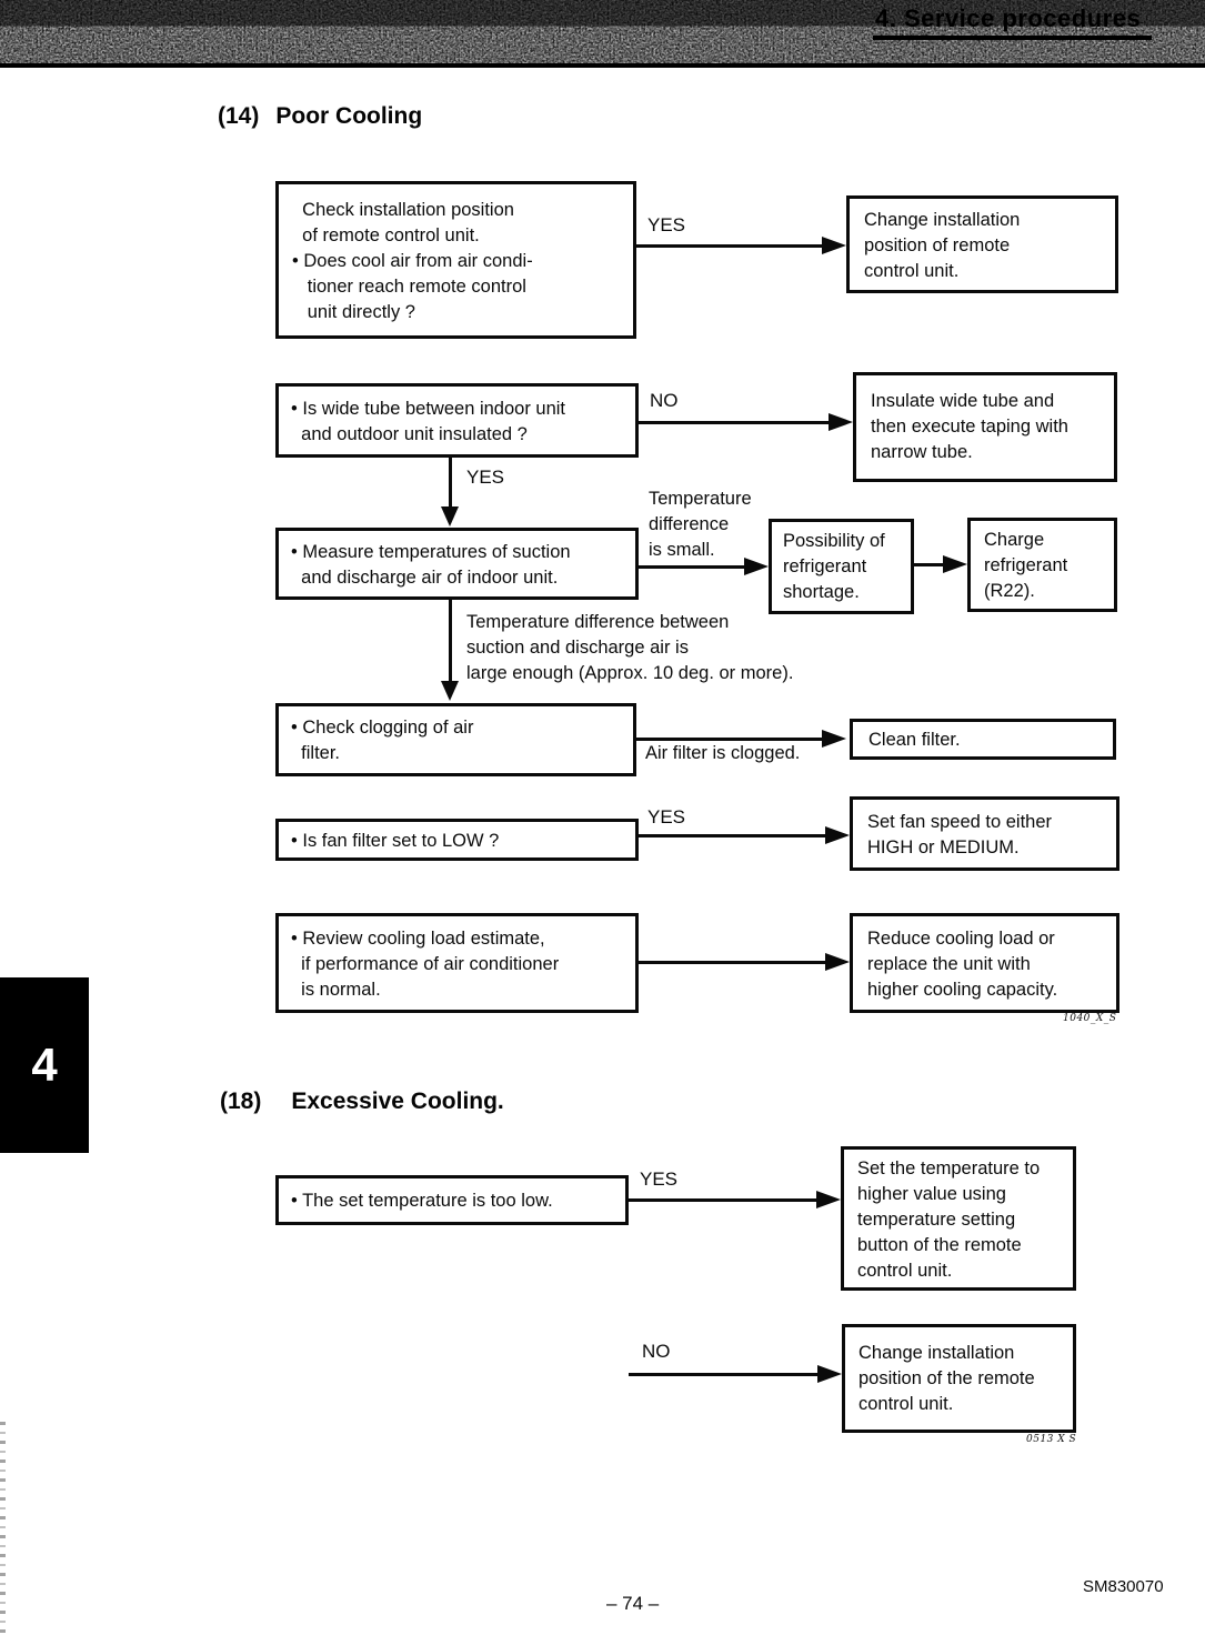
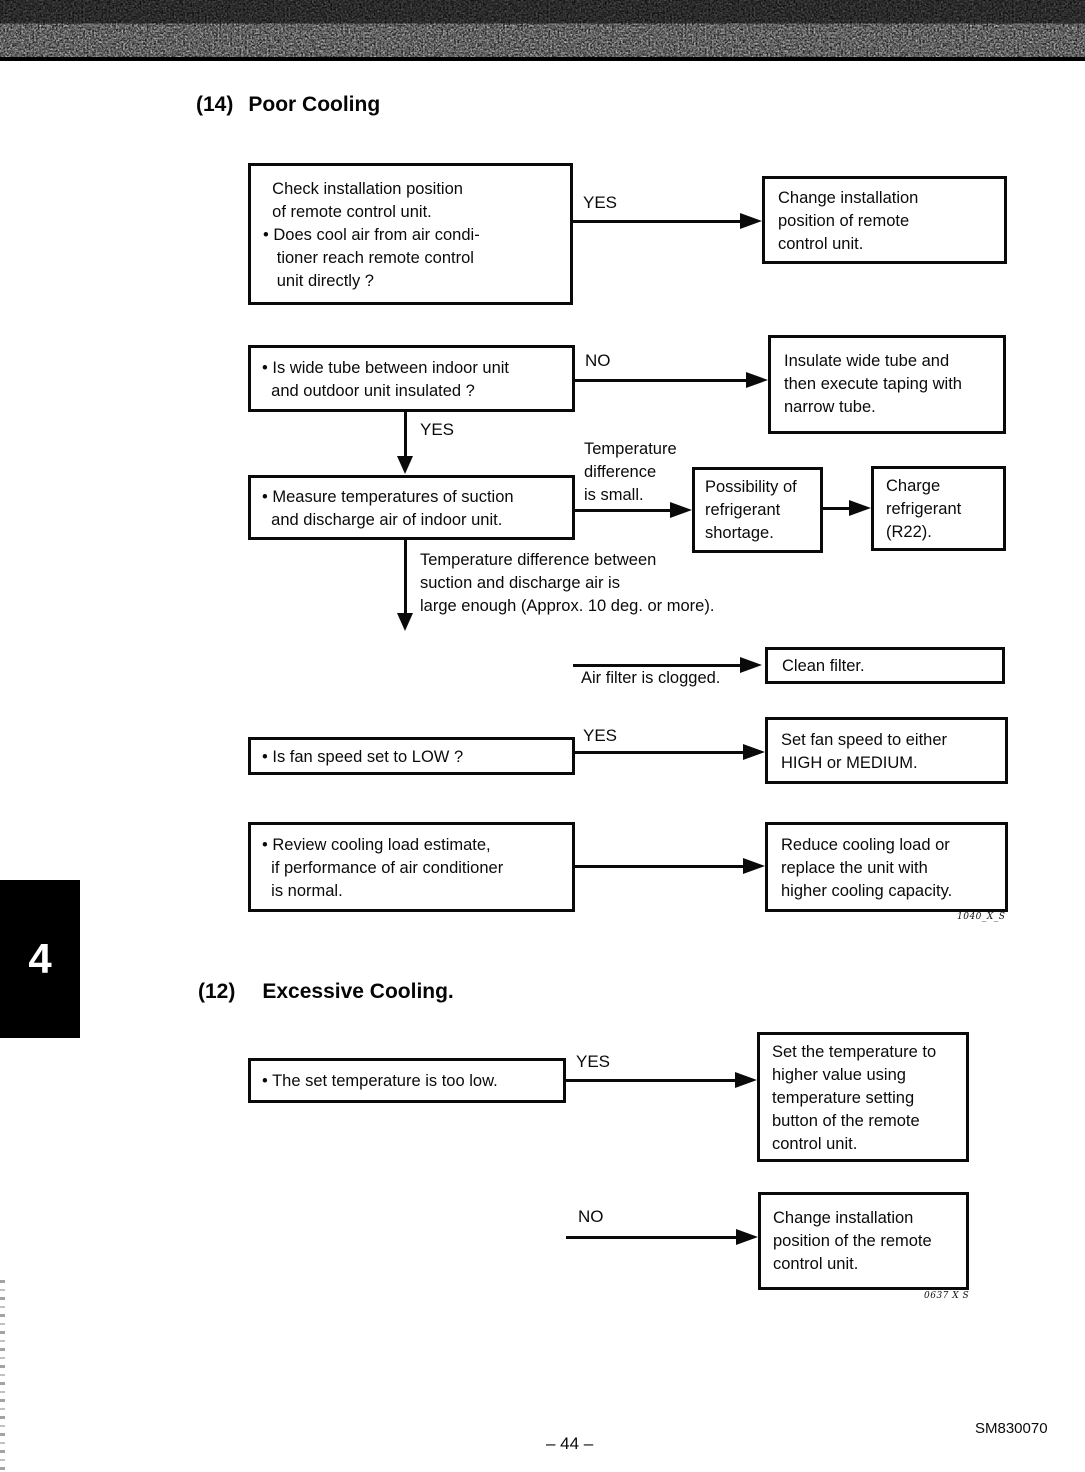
- 4. Service procedures
  (14) Poor Cooling
  Check installation position
  of remote control unit.
  • Does cool air from air condi-
  tioner reach remote control
  unit directly ?
  YES
  Change installation
  position of remote
  control unit.
  • Is wide tube between indoor unit
  and outdoor unit insulated ?
  NO
  Insulate wide tube and
  then execute taping with
  narrow tube.
  YES
  • Measure temperatures of suction
  and discharge air of indoor unit.
  Temperature
  difference
  is small.
  Possibility of
  refrigerant
  shortage.
  Charge
  refrigerant
  (R22).
  Temperature difference between
  suction and discharge air is
  large enough (Approx. 10 deg. or more).
- • Check clogging of air
- filter.
  Air filter is clogged.
  Clean filter.
- • Is fan filter set to LOW ?
+ • Is fan speed set to LOW ?
  YES
  Set fan speed to either
  HIGH or MEDIUM.
  • Review cooling load estimate,
  if performance of air conditioner
  is normal.
  Reduce cooling load or
  replace the unit with
  higher cooling capacity.
  1040_X_S
  4
- (18) Excessive Cooling.
+ (12) Excessive Cooling.
  • The set temperature is too low.
  YES
  Set the temperature to
  higher value using
  temperature setting
  button of the remote
  control unit.
  NO
  Change installation
  position of the remote
  control unit.
- 0513 X S
+ 0637 X S
  SM830070
- – 74 –
+ – 44 –
